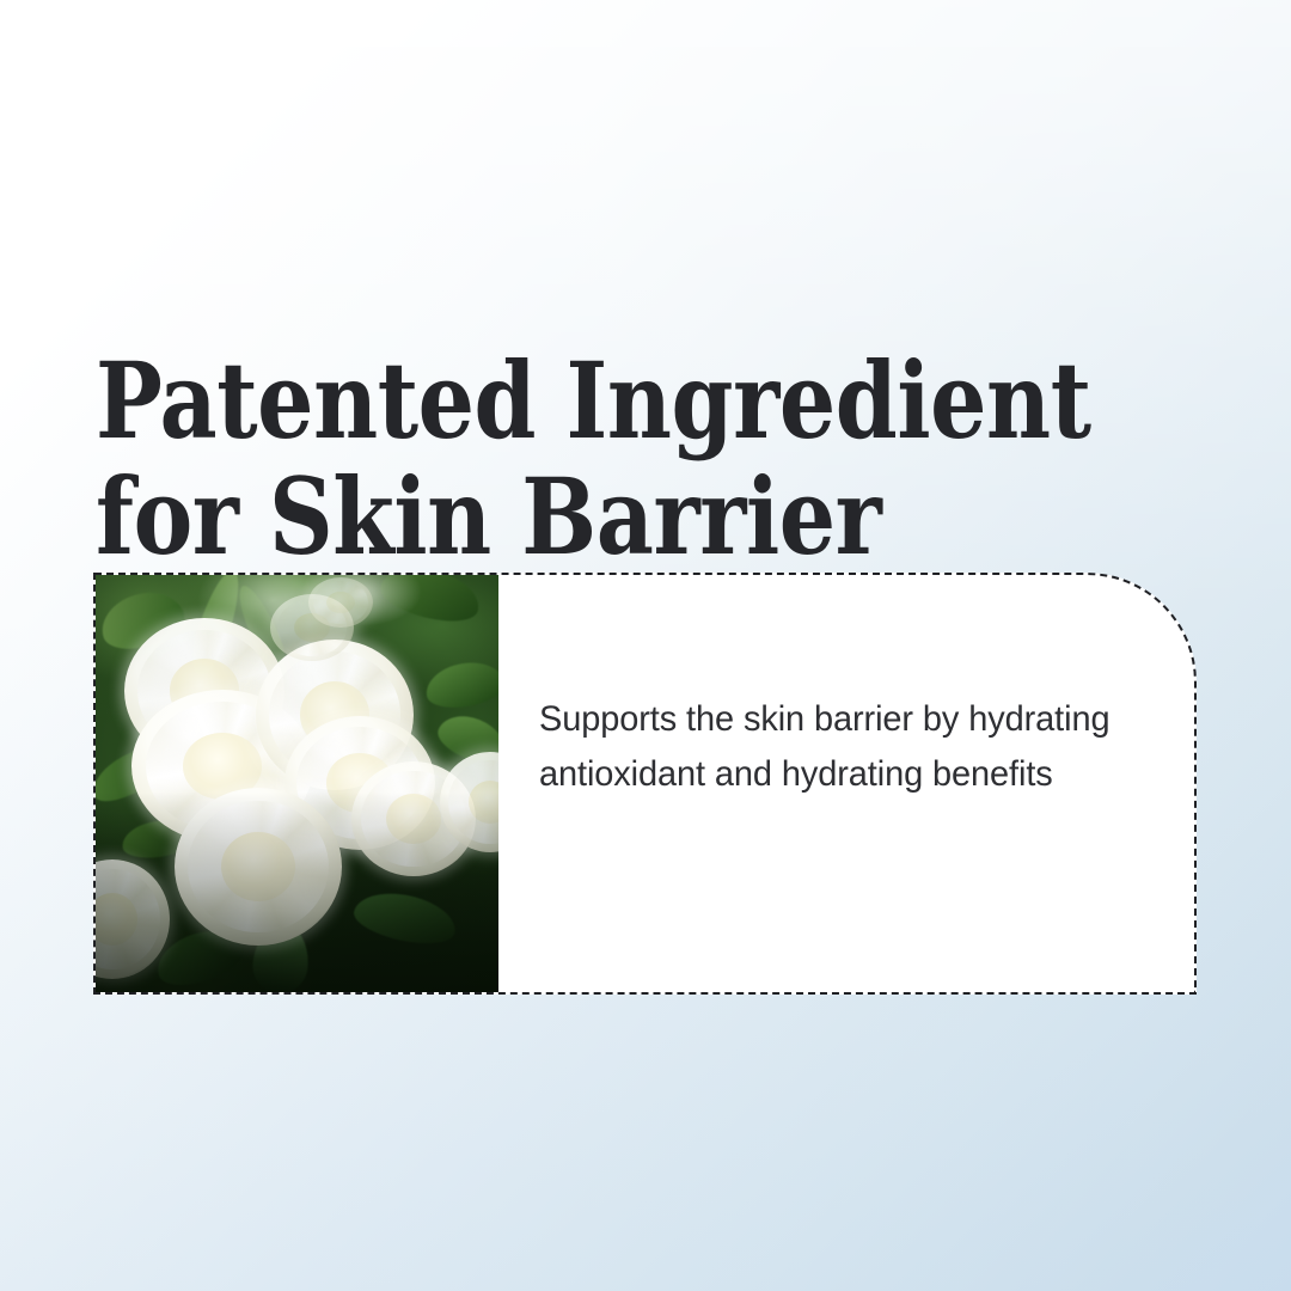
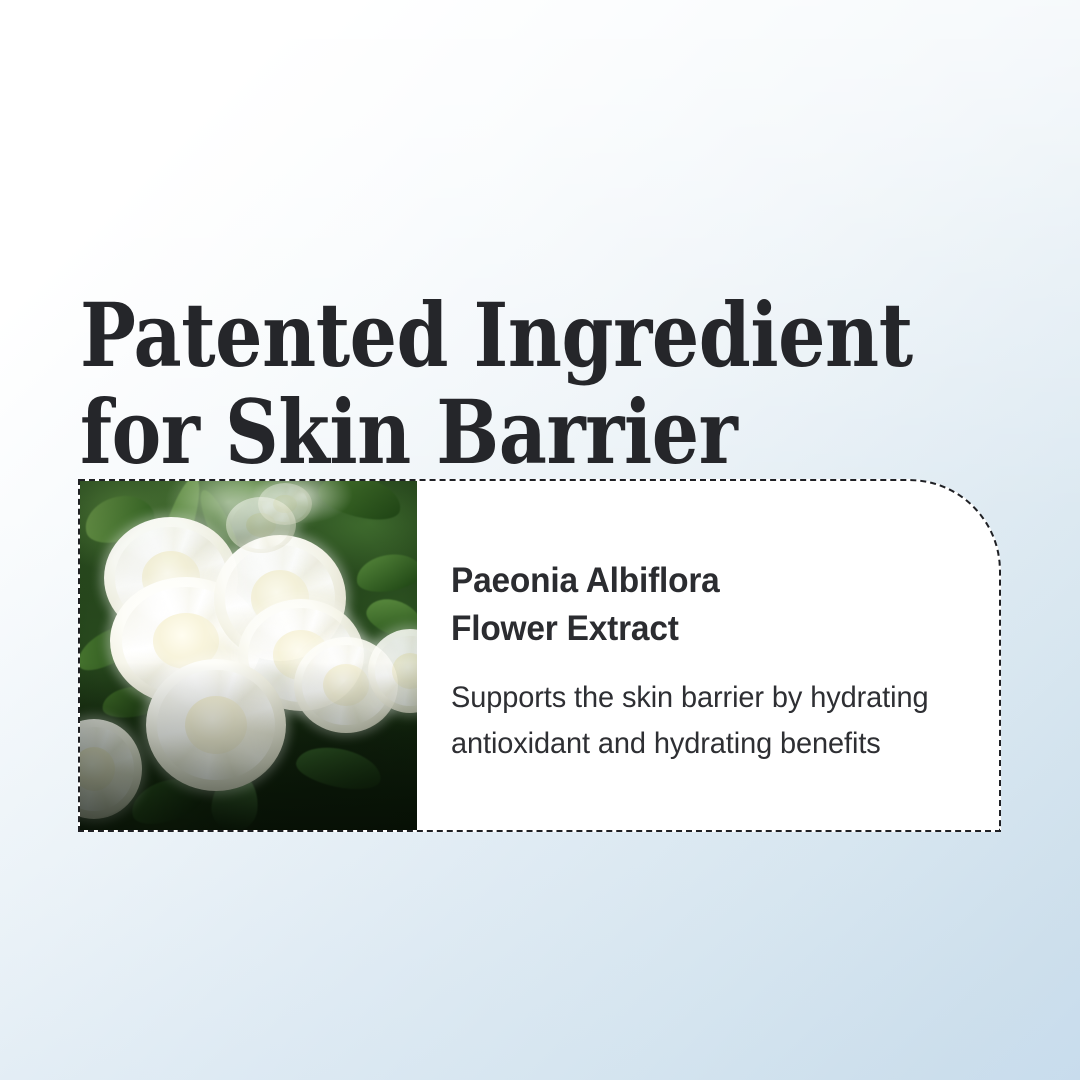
  Patented Ingredient
  for Skin Barrier
+ Paeonia Albiflora
+ Flower Extract
  Supports the skin barrier by hydrating
  antioxidant and hydrating benefits
